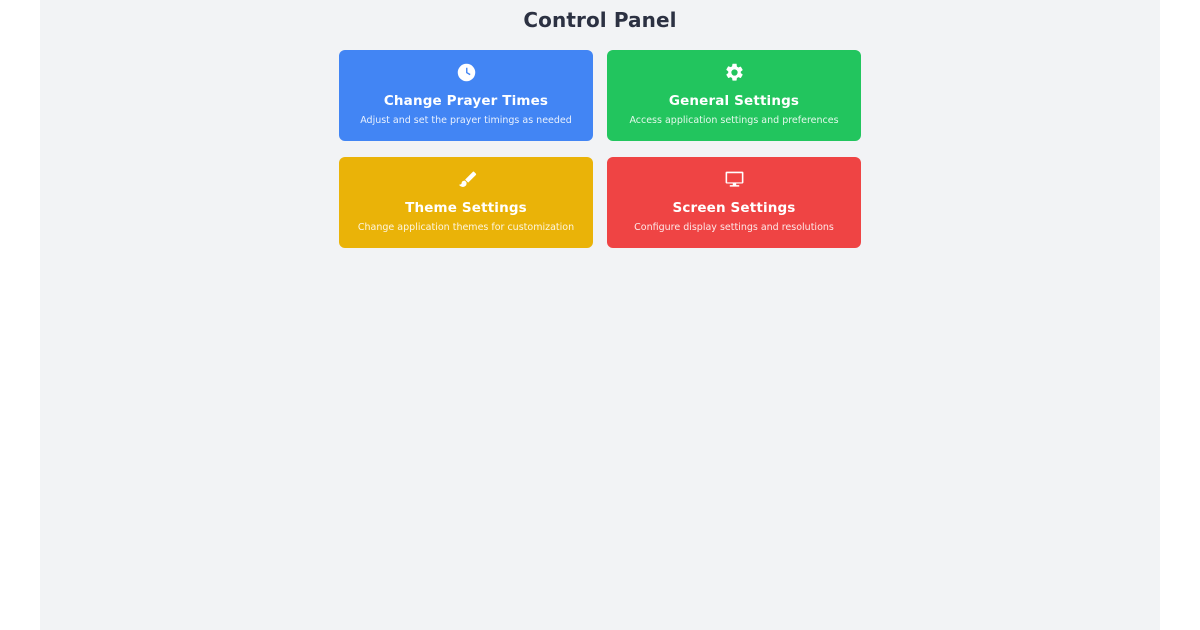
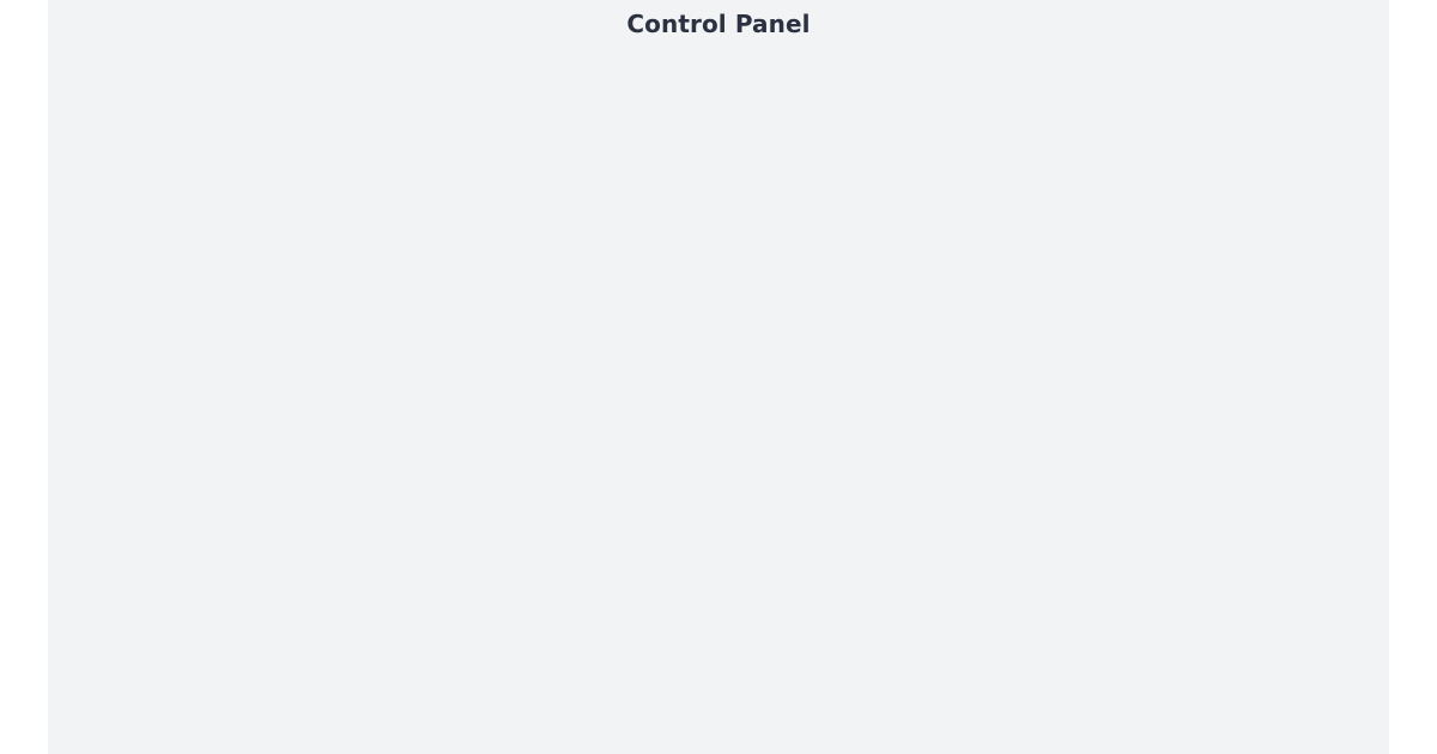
  Control Panel
- Change Prayer Times
- Adjust and set the prayer timings as needed
- General Settings
- Access application settings and preferences
- Theme Settings
- Change application themes for customization
- Screen Settings
- Configure display settings and resolutions
